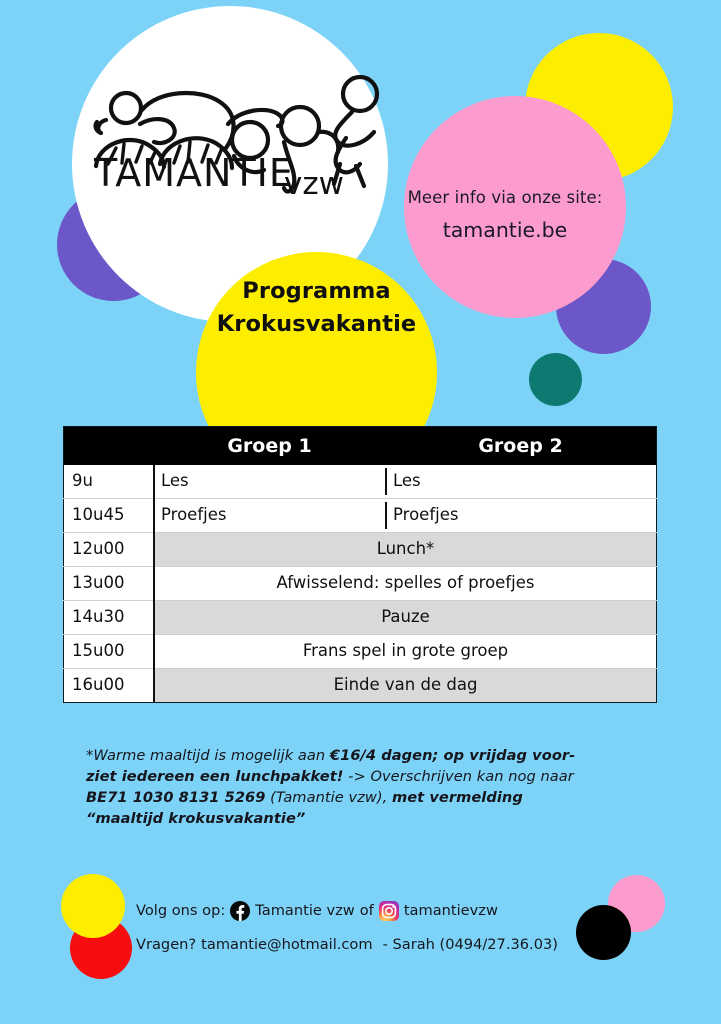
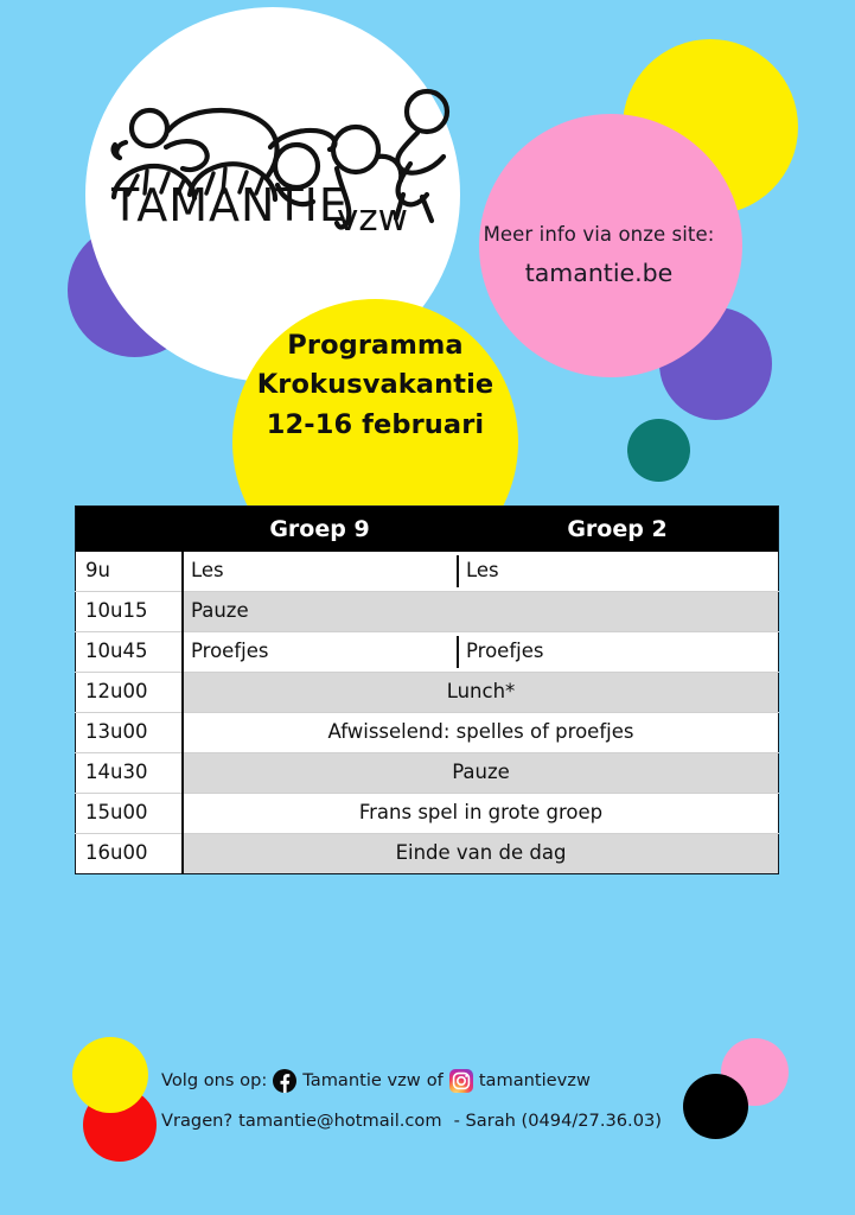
  TAMANTIE
  vzw
  Meer info via onze site:
  tamantie.be
  Programma
  Krokusvakantie
+ 12-16 februari
- 	Groep 1	Groep 2
+ 	Groep 9	Groep 2
  9u	Les	Les
+ 10u15	Pauze
  10u45	Proefjes	Proefjes
  12u00	Lunch*
  13u00	Afwisselend: spelles of proefjes
  14u30	Pauze
  15u00	Frans spel in grote groep
  16u00	Einde van de dag
- *Warme maaltijd is mogelijk aan €16/4 dagen; op vrijdag voor-
- ziet iedereen een lunchpakket! -> Overschrijven kan nog naar
- BE71 1030 8131 5269 (Tamantie vzw), met vermelding
- “maaltijd krokusvakantie”
  Volg ons op:
  Tamantie vzw
  of
  tamantievzw
  Vragen?
  tamantie@hotmail.com
  - Sarah (0494/27.36.03)
